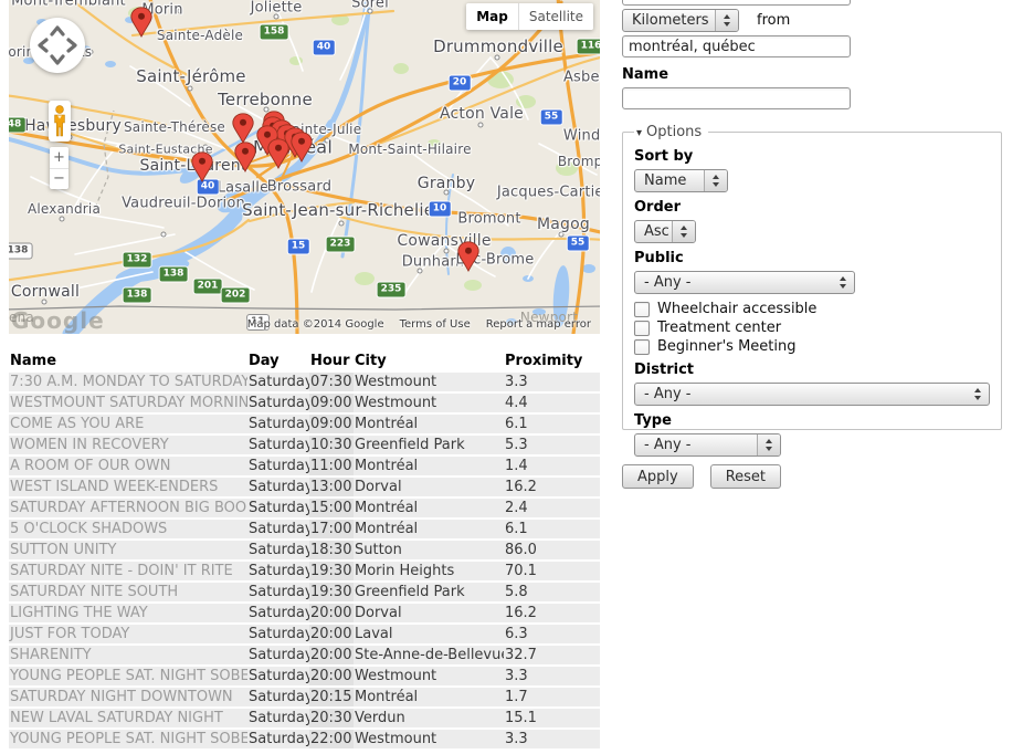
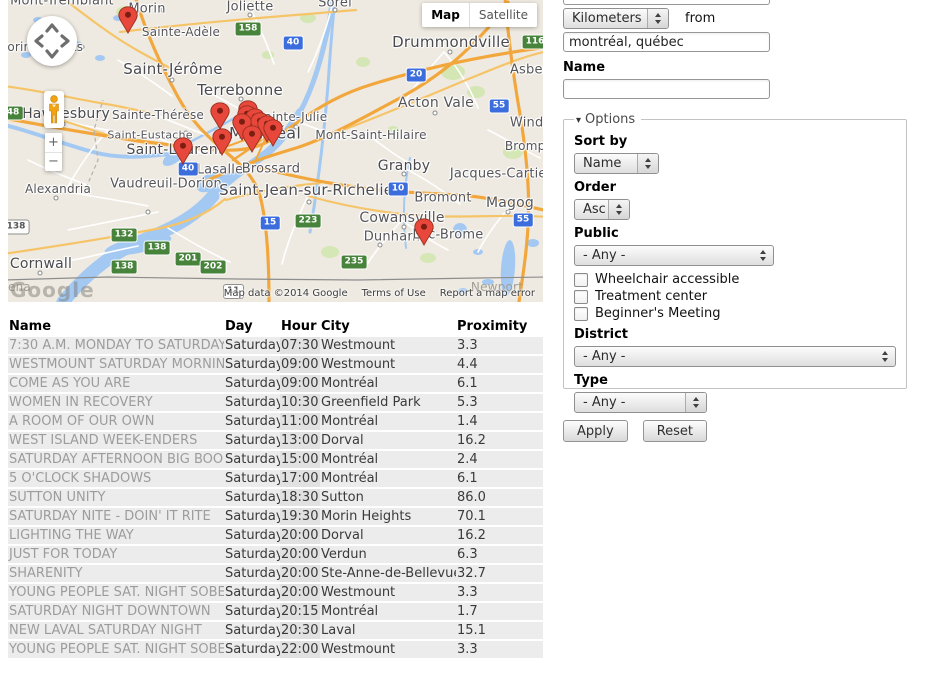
  Mont-Tremblant
  orin
  Joliette
  Sorel
  Sainte-Adèle
  Drummondville
  Saint-Jérôme
  Terrebonne
  Acton Vale
  Sainte-Thérèse
  Haesbury
  Saint-Eustache
  inte-Julie
  Mont-Saint-Hilaire
  Saint-Lren
  Lasalle
  Brossard
  Vaudreuil-Dorion
  Saint-Jean-sur-Richeli
  Granby
  Jacques-Cartie
  Bromont
  Magog
  Cowansville
  Dunham
  Lc-Brome
  Alexandria
  Cornwall
  Newport
  48
  158
  116
  132
  138
  138
  201
  202
  223
  235
  40
  20
  55
  40
  15
  10
  55
  138
  +
  −
  Map
  Satellite
  Google
  11
  Map data ©2014 Google
  Terms of Use
  Report a map error
  Name	Day	Hour	City	Proximity
  7:30 A.M. MONDAY TO SATURDAY	Saturday	07:30	Westmount	3.3
  WESTMOUNT SATURDAY MORNIN	Saturday	09:00	Westmount	4.4
  COME AS YOU ARE	Saturday	09:00	Montréal	6.1
  WOMEN IN RECOVERY	Saturday	10:30	Greenfield Park	5.3
  A ROOM OF OUR OWN	Saturday	11:00	Montréal	1.4
  WEST ISLAND WEEK-ENDERS	Saturday	13:00	Dorval	16.2
  SATURDAY AFTERNOON BIG BOO	Saturday	15:00	Montréal	2.4
  5 O'CLOCK SHADOWS	Saturday	17:00	Montréal	6.1
  SUTTON UNITY	Saturday	18:30	Sutton	86.0
  SATURDAY NITE - DOIN' IT RITE	Saturday	19:30	Morin Heights	70.1
- SATURDAY NITE SOUTH	Saturday	19:30	Greenfield Park	5.8
  LIGHTING THE WAY	Saturday	20:00	Dorval	16.2
- JUST FOR TODAY	Saturday	20:00	Laval	6.3
+ JUST FOR TODAY	Saturday	20:00	Verdun	6.3
  SHARENITY	Saturday	20:00	Ste-Anne-de-Bellevu	32.7
  YOUNG PEOPLE SAT. NIGHT SOBE	Saturday	20:00	Westmount	3.3
  SATURDAY NIGHT DOWNTOWN	Saturday	20:15	Montréal	1.7
- NEW LAVAL SATURDAY NIGHT	Saturday	20:30	Verdun	15.1
+ NEW LAVAL SATURDAY NIGHT	Saturday	20:30	Laval	15.1
  YOUNG PEOPLE SAT. NIGHT SOBE	Saturday	22:00	Westmount	3.3
  Kilometers
  from
  montréal, québec
  Name
  ▾ Options
  Sort by
  Name
  Order
  Asc
  Public
  - Any -
  Wheelchair accessible
  Treatment center
  Beginner's Meeting
  District
  - Any -
  Type
  - Any -
  Apply
  Reset
